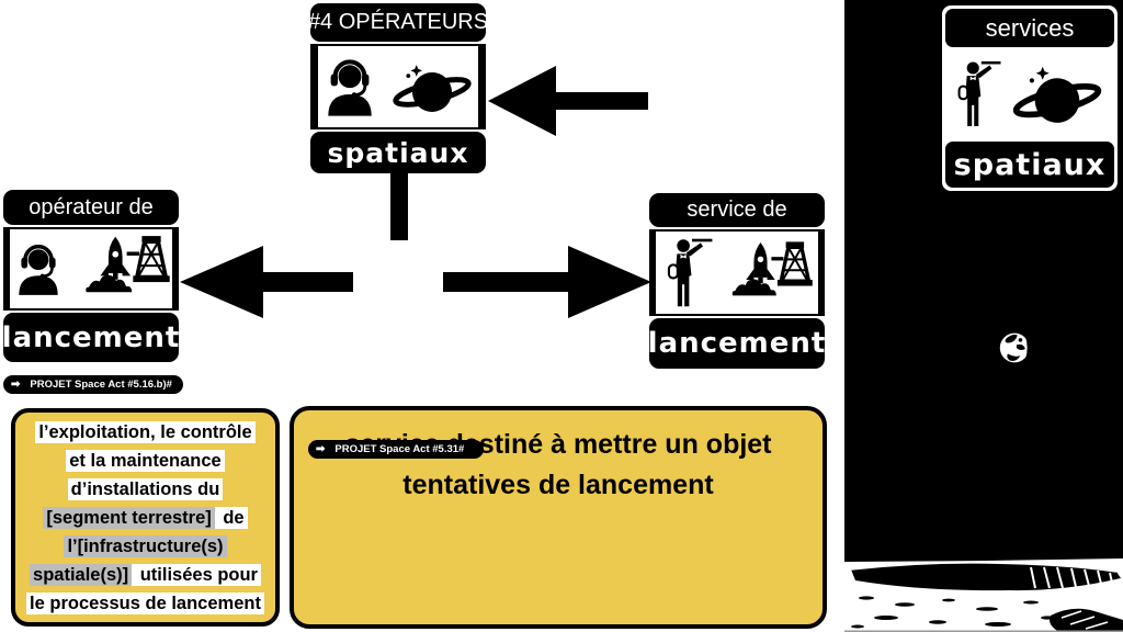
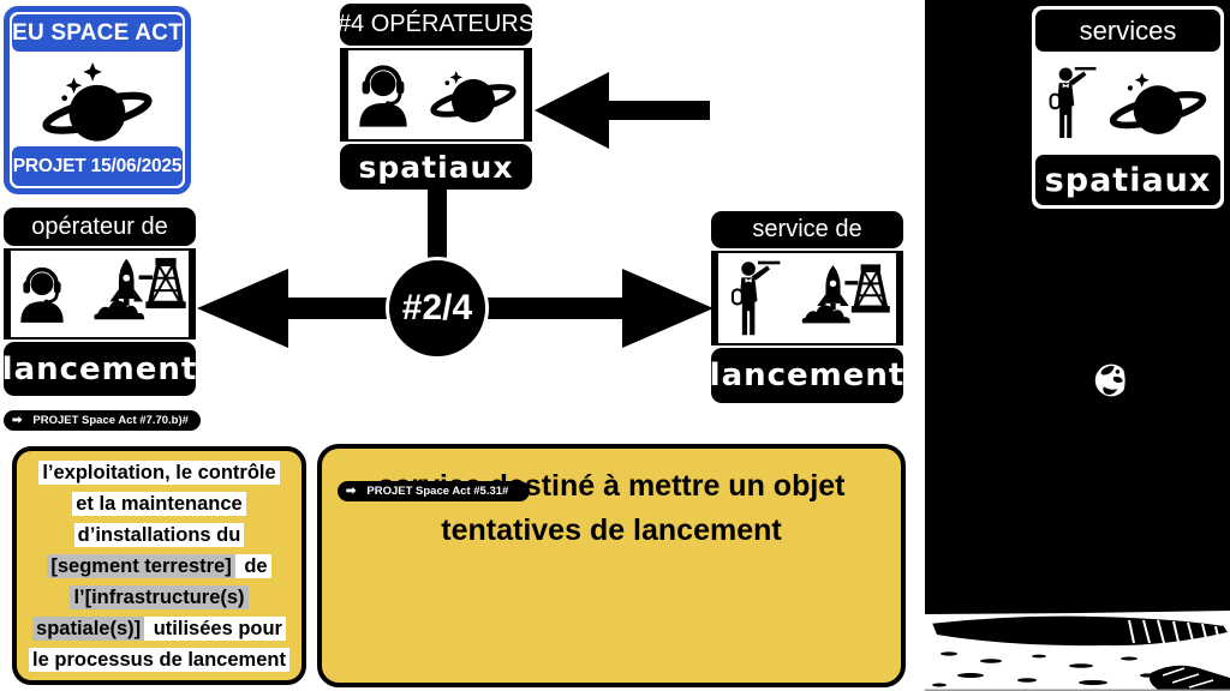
+ EU SPACE ACT
+ PROJET 15/06/2025
  #4 OPÉRATEURS
  spatiaux
  opérateur de
  lancement
  ➡
- PROJET Space Act #5.16.b)#
+ PROJET Space Act #7.70.b)#
+ #2/4
  service de
  lancement
  services
  spatiaux
  l’exploitation, le contrôle
  et la maintenance
  d’installations du
  [segment terrestre] de
  l’[infrastructure(s)
  spatiale(s)] utilisées pour
  le processus de lancement
  ➡
  PROJET Space Act #5.31#
  tentatives de lancement
